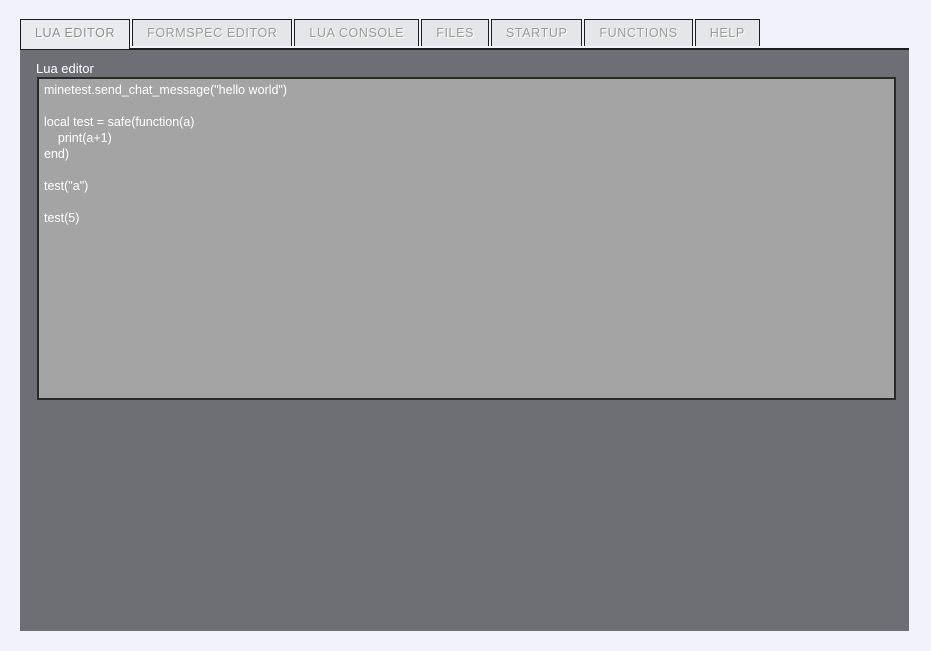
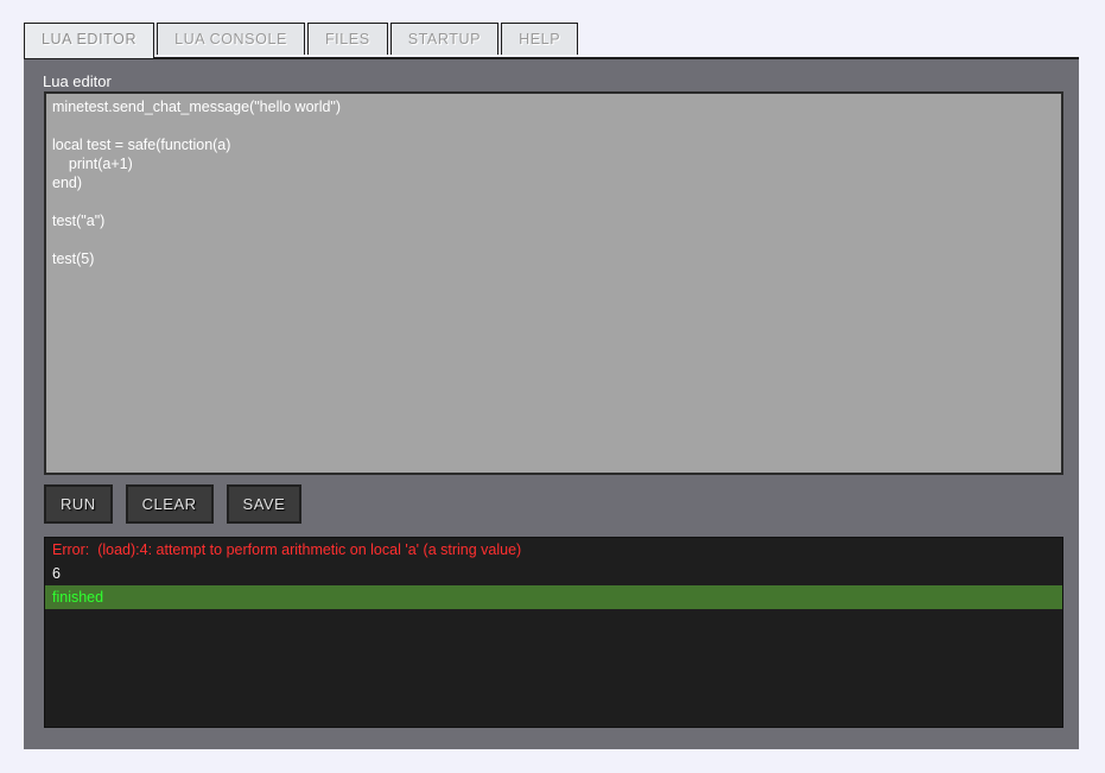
  LUA EDITOR
- FORMSPEC EDITOR
  LUA CONSOLE
  FILES
  STARTUP
- FUNCTIONS
  HELP
  Lua editor
  minetest.send_chat_message("hello world")
  local test = safe(function(a)
  print(a+1)
  end)
  test("a")
  test(5)
+ RUN
+ CLEAR
+ SAVE
+ Error: (load):4: attempt to perform arithmetic on local 'a' (a string value)
+ 6
+ finished
